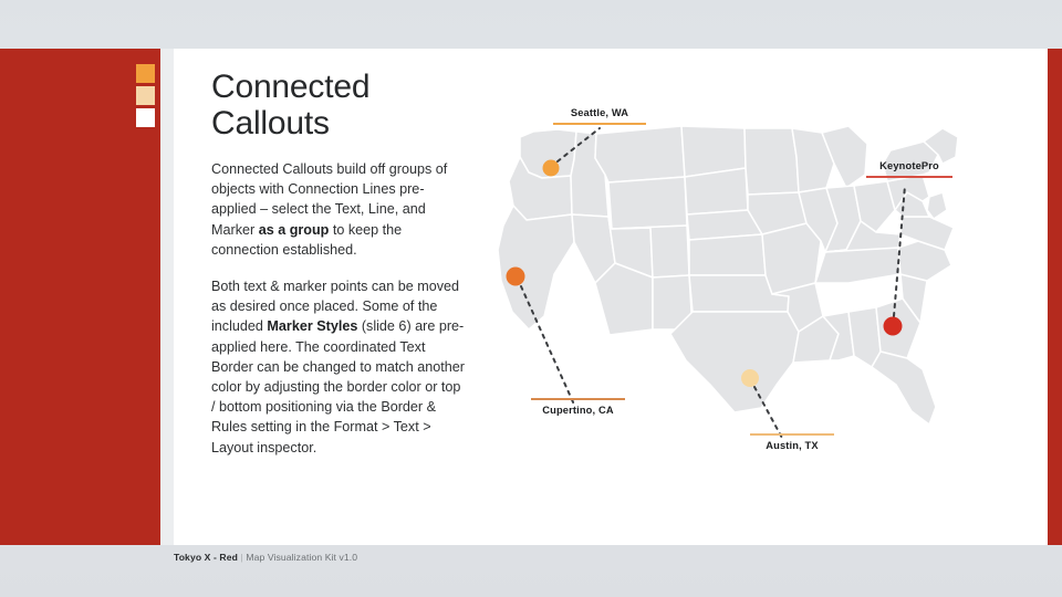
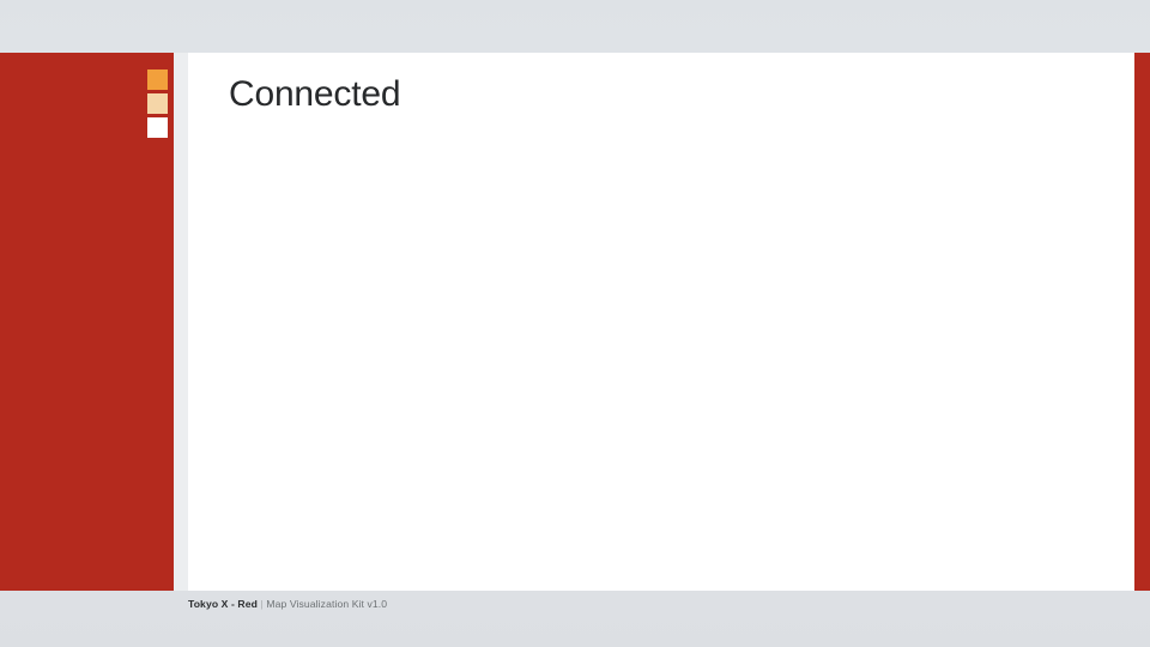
  Connected
- Callouts
- Connected Callouts build off groups of objects with Connection Lines pre-applied – select the Text, Line, and Marker as a group to keep the connection established.
- Both text & marker points can be moved as desired once placed. Some of the included Marker Styles (slide 6) are pre-applied here. The coordinated Text Border can be changed to match another color by adjusting the border color or top / bottom positioning via the Border & Rules setting in the Format > Text > Layout inspector.
- Seattle, WA
- KeynotePro
- Cupertino, CA
- Austin, TX
  Tokyo X - Red | Map Visualization Kit v1.0
